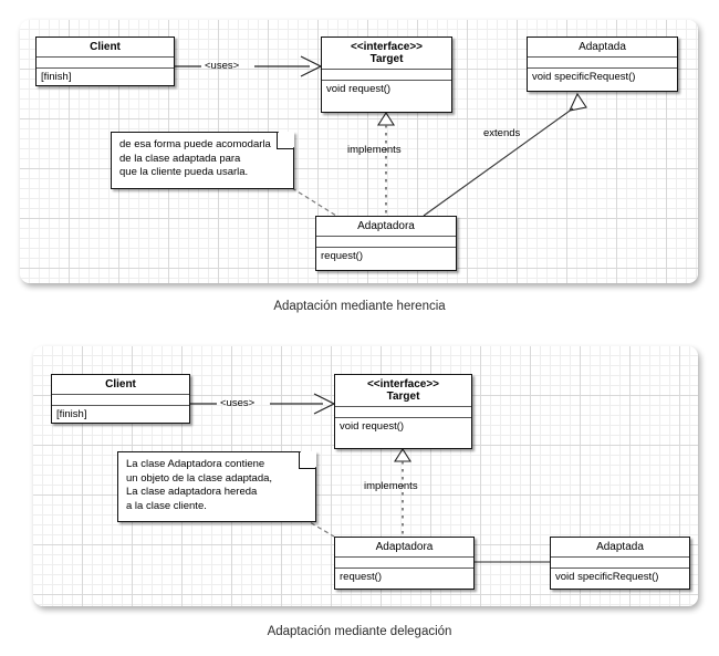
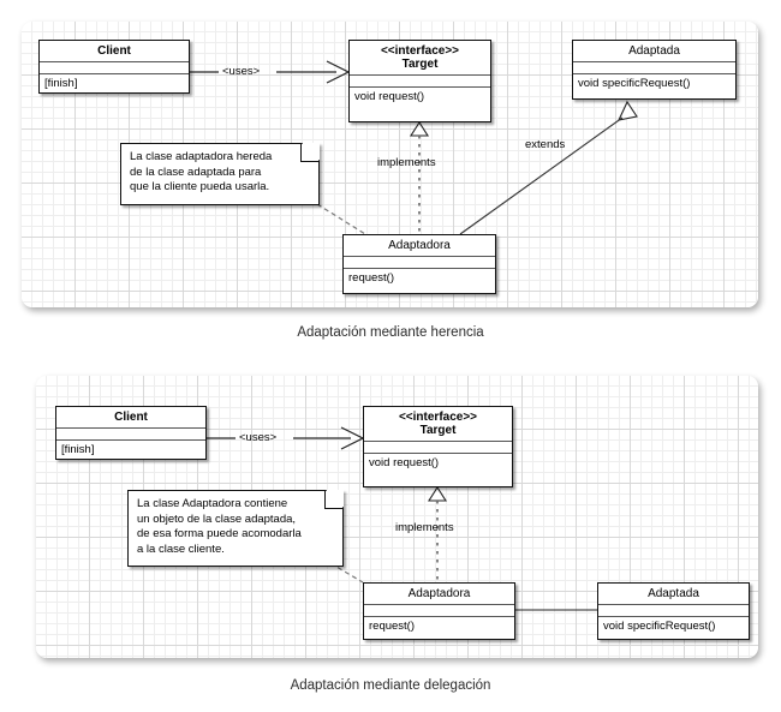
  Client
  [finish]
  <<interface>>
  Target
  void request()
  Adaptada
  void specificRequest()
  Adaptadora
  request()
- de esa forma puede acomodarla
+ La clase adaptadora hereda
  de la clase adaptada para
  que la cliente pueda usarla.
  <uses>
  implements
  extends
  Adaptación mediante herencia
  Client
  [finish]
  <<interface>>
  Target
  void request()
  Adaptadora
  request()
  Adaptada
  void specificRequest()
  La clase Adaptadora contiene
  un objeto de la clase adaptada,
- La clase adaptadora hereda
+ de esa forma puede acomodarla
  a la clase cliente.
  <uses>
  implements
  Adaptación mediante delegación
